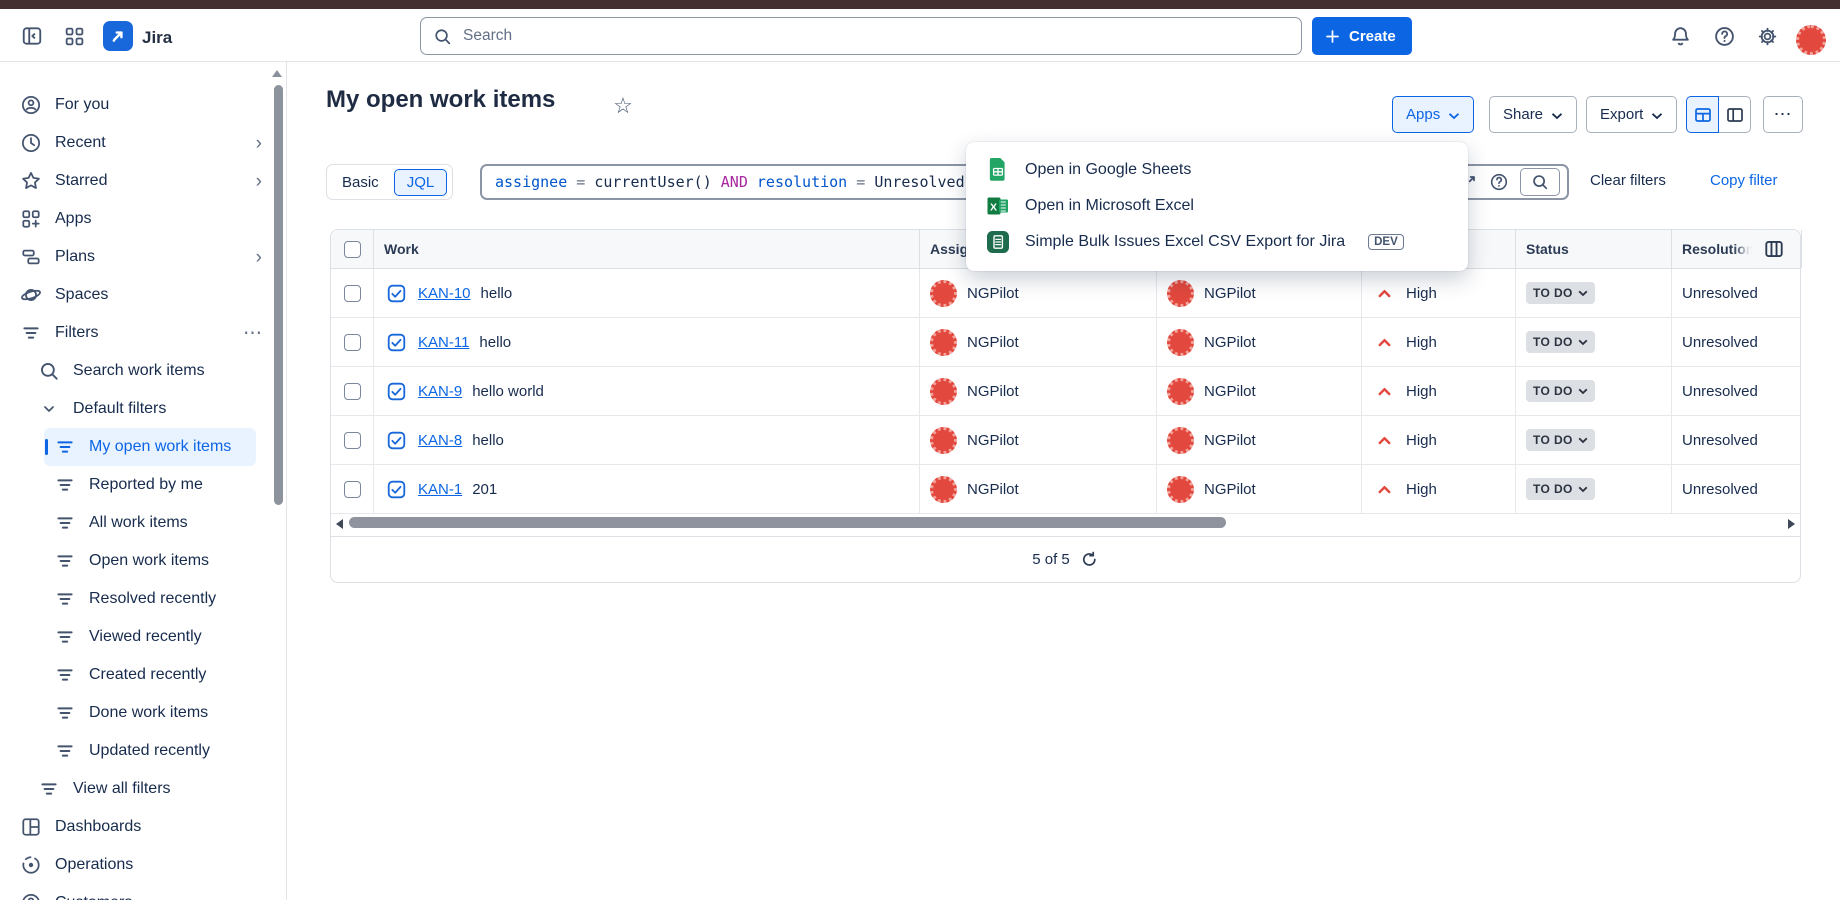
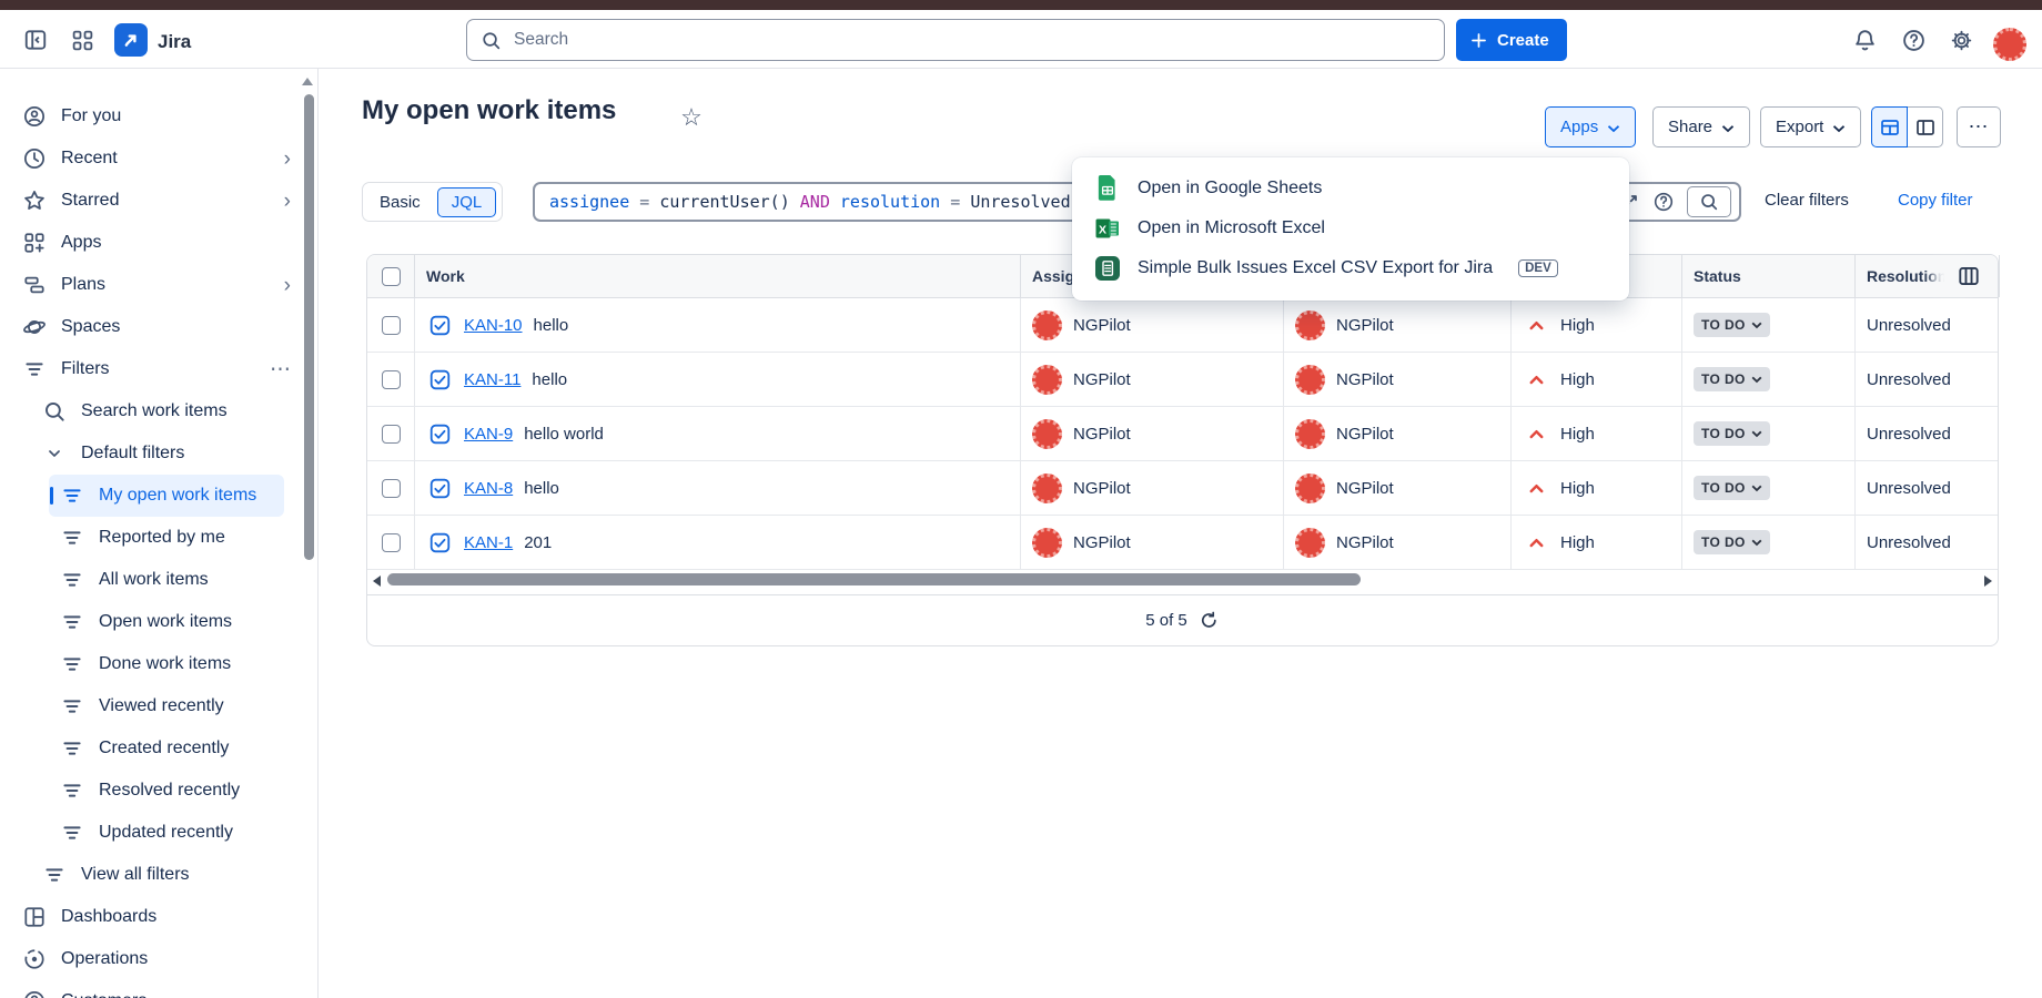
  Jira
  Search
  Create
  For you
  Recent
  ›
  Starred
  ›
  Apps
  Plans
  ›
  Spaces
  Filters
  ⋯
  Search work items
  Default filters
  My open work items
  Reported by me
  All work items
  Open work items
- Resolved recently
+ Done work items
  Viewed recently
  Created recently
- Done work items
+ Resolved recently
  Updated recently
  View all filters
  Dashboards
  Operations
  My open work items
  ☆
  Apps
  Share
  Export
  ⋯
  Basic
  JQL
  assignee = currentUser() AND resolution = Unresolved
  Clear filters
  Copy filter
  Work
  Status
  Resolution
  KAN-10
  hello
  NGPilot
  NGPilot
  High
  TO DO
  Unresolved
  KAN-11
  hello
  NGPilot
  NGPilot
  High
  TO DO
  Unresolved
  KAN-9
  hello world
  NGPilot
  NGPilot
  High
  TO DO
  Unresolved
  KAN-8
  hello
  NGPilot
  NGPilot
  High
  TO DO
  Unresolved
  KAN-1
  201
  NGPilot
  NGPilot
  High
  TO DO
  Unresolved
  5 of 5
  Open in Google Sheets
  X
  Open in Microsoft Excel
  Simple Bulk Issues Excel CSV Export for Jira
  DEV
